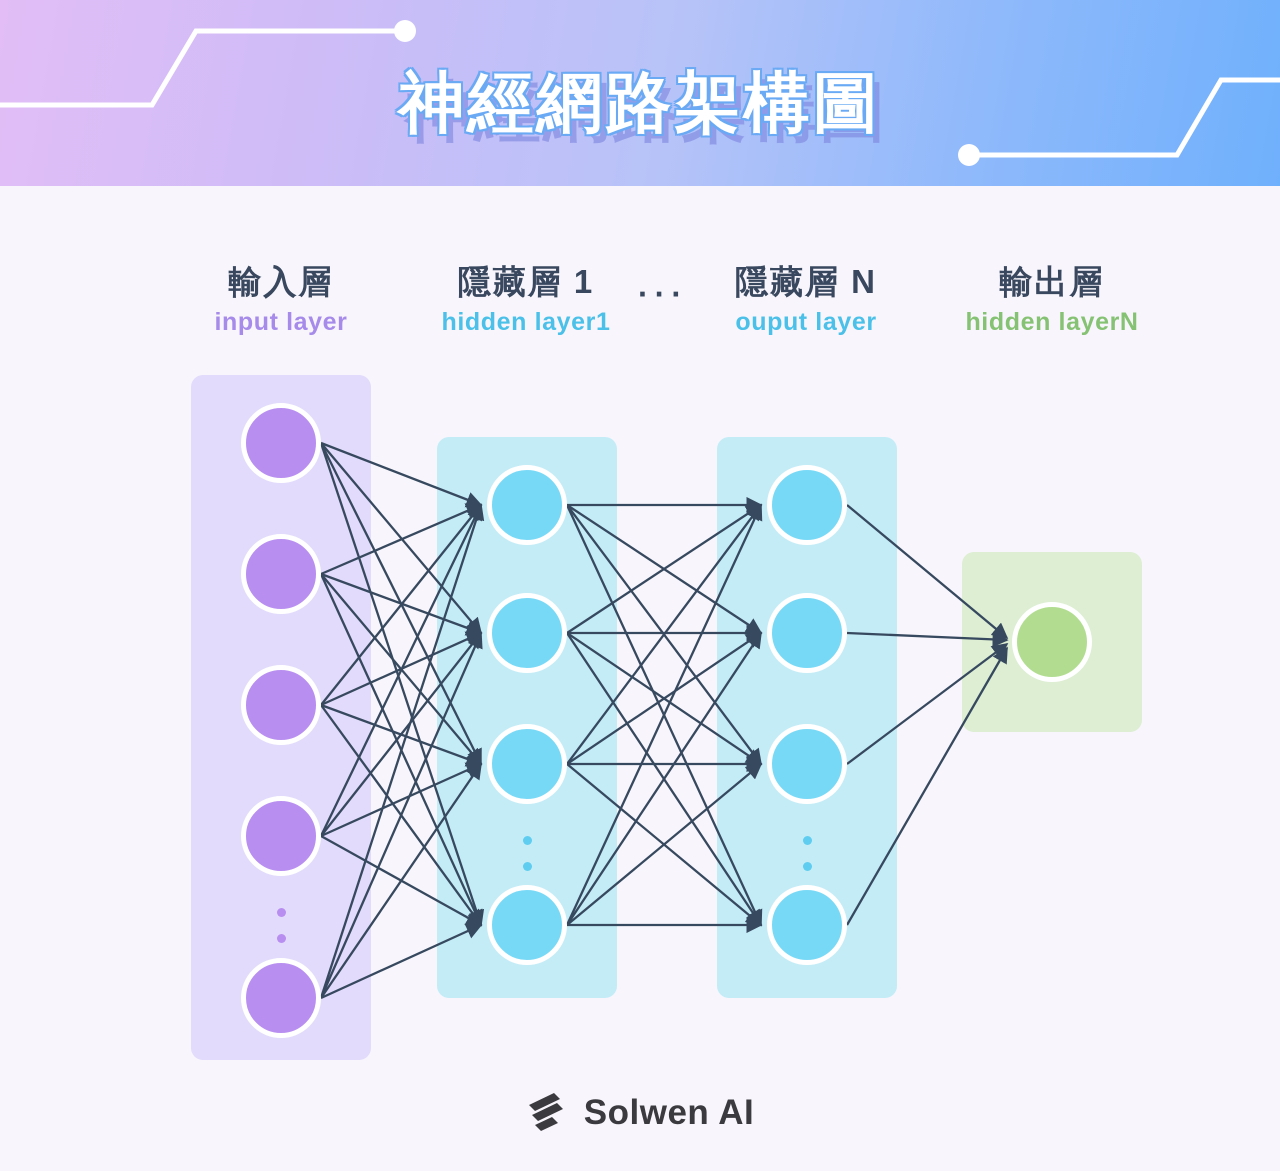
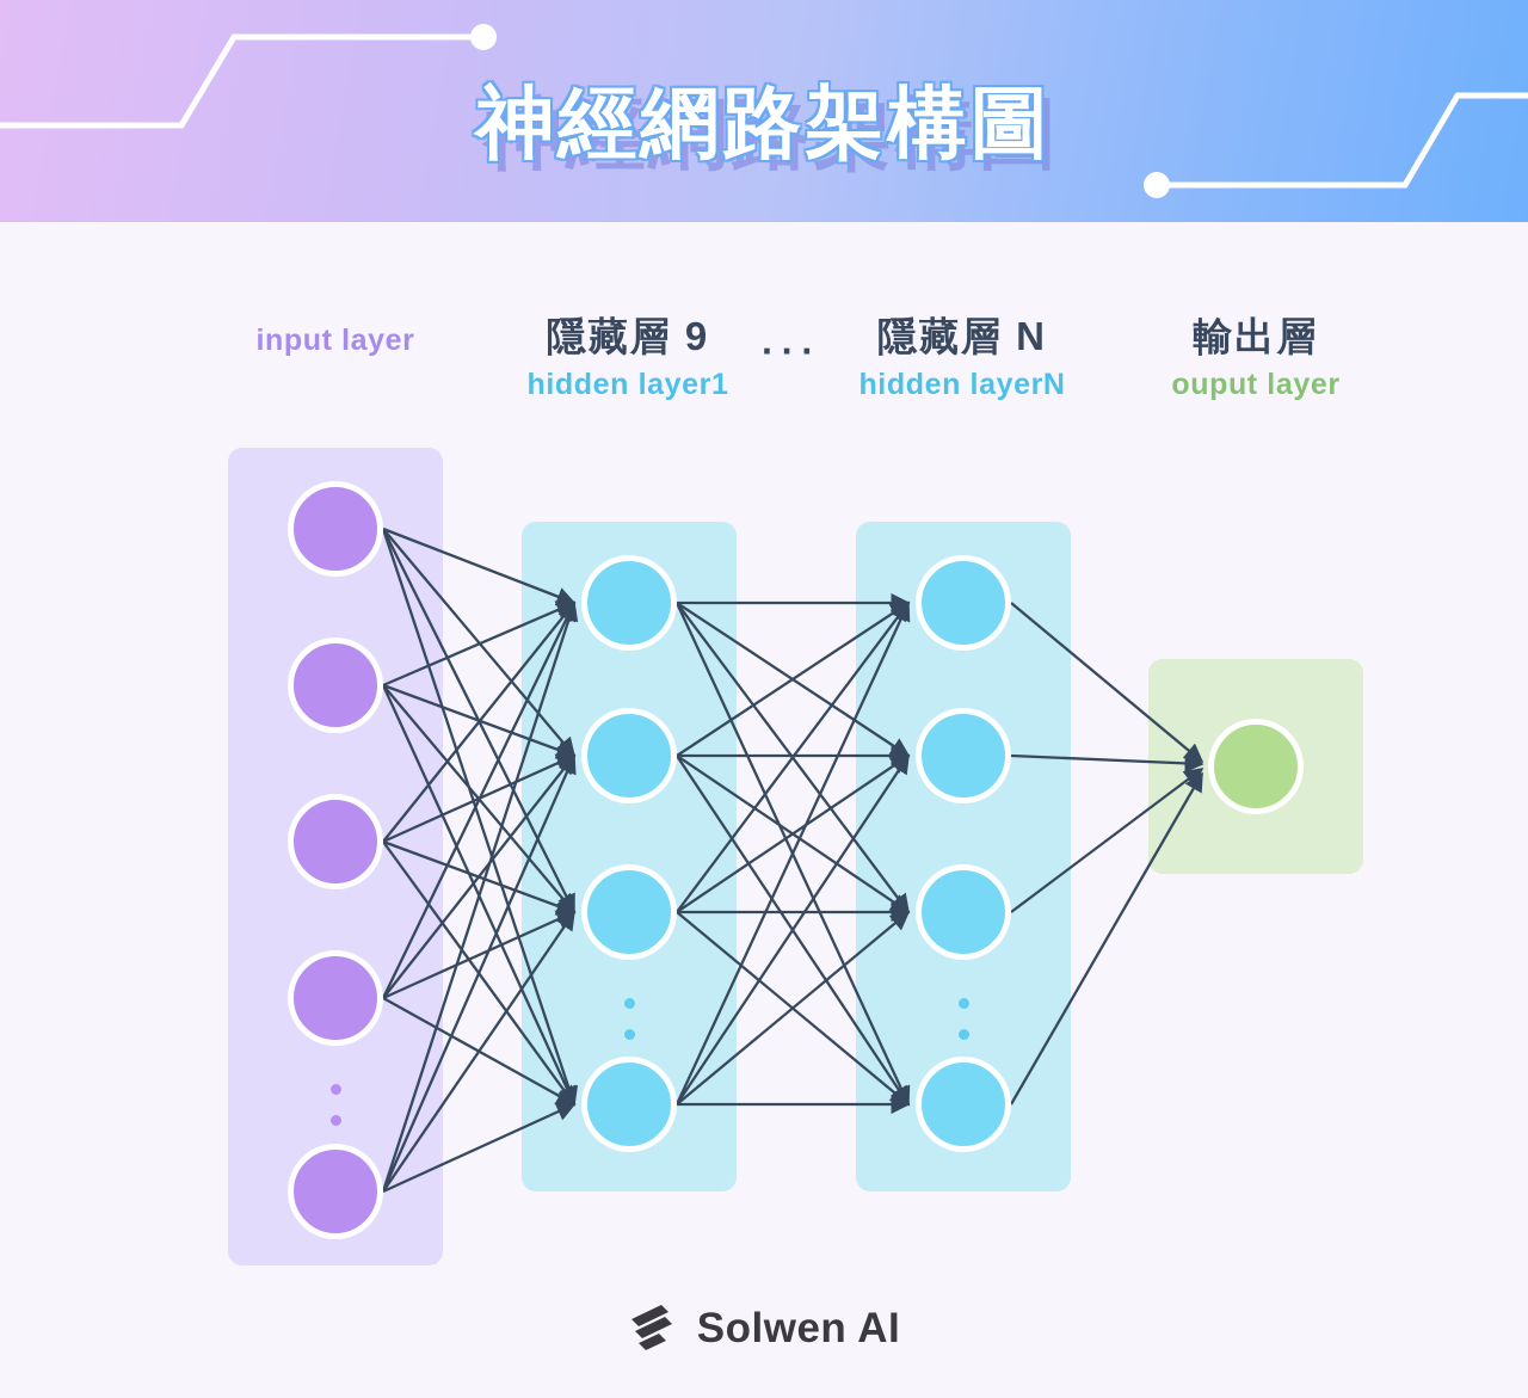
  神經網路架構圖
- 輸入層
  input layer
- 隱藏層 1
+ 隱藏層 9
  hidden layer1
  ···
  隱藏層 N
- ouput layer
+ hidden layerN
  輸出層
- hidden layerN
+ ouput layer
  Solwen AI
